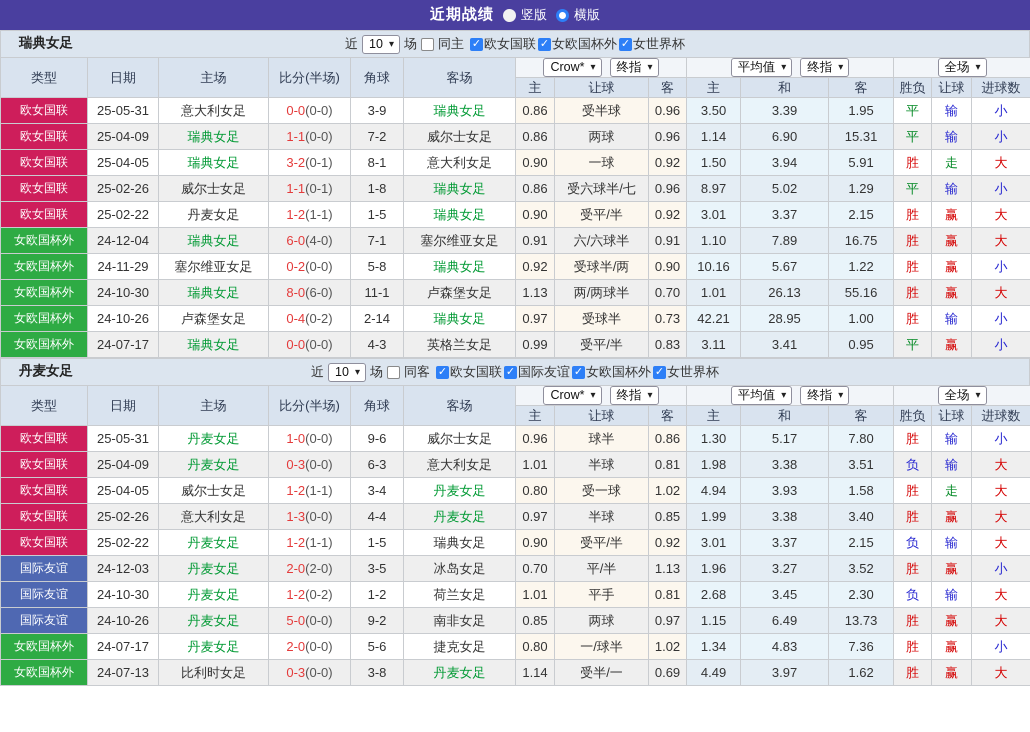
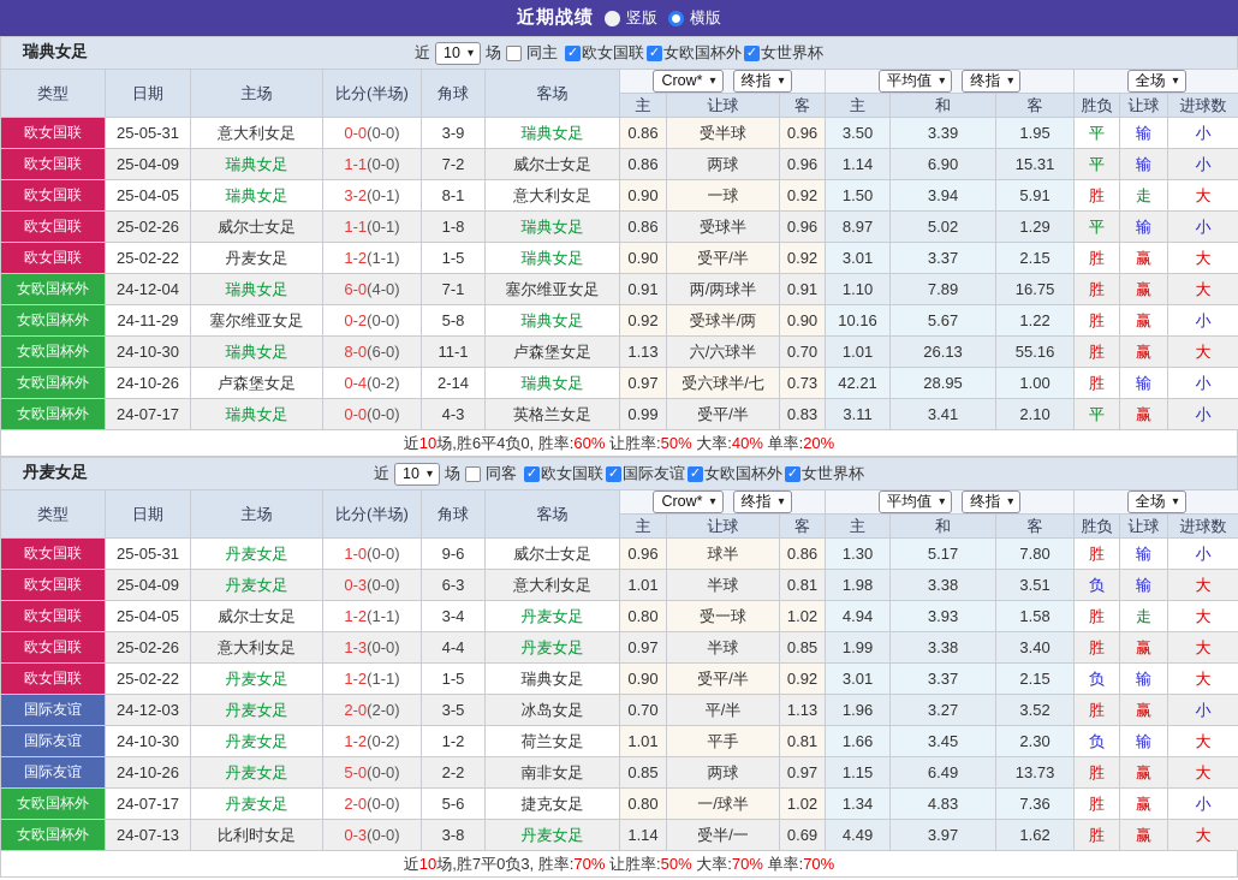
  近期战绩
  竖版
  横版
  瑞典女足
  近
  10
  ▾
  场
  同主
  ✓
  欧女国联
  ✓
  女欧国杯外
  ✓
  女世界杯
  类型	日期	主场	比分(半场)	角球	客场	Crow* ▾ 终指 ▾	平均值 ▾ 终指 ▾	全场 ▾
  主	让球	客	主	和	客	胜负	让球	进球数
  欧女国联	25-05-31	意大利女足	0-0(0-0)	3-9	瑞典女足	0.86	受半球	0.96	3.50	3.39	1.95	平	输	小
  欧女国联	25-04-09	瑞典女足	1-1(0-0)	7-2	威尔士女足	0.86	两球	0.96	1.14	6.90	15.31	平	输	小
  欧女国联	25-04-05	瑞典女足	3-2(0-1)	8-1	意大利女足	0.90	一球	0.92	1.50	3.94	5.91	胜	走	大
- 欧女国联	25-02-26	威尔士女足	1-1(0-1)	1-8	瑞典女足	0.86	受六球半/七	0.96	8.97	5.02	1.29	平	输	小
+ 欧女国联	25-02-26	威尔士女足	1-1(0-1)	1-8	瑞典女足	0.86	受球半	0.96	8.97	5.02	1.29	平	输	小
  欧女国联	25-02-22	丹麦女足	1-2(1-1)	1-5	瑞典女足	0.90	受平/半	0.92	3.01	3.37	2.15	胜	赢	大
- 女欧国杯外	24-12-04	瑞典女足	6-0(4-0)	7-1	塞尔维亚女足	0.91	六/六球半	0.91	1.10	7.89	16.75	胜	赢	大
+ 女欧国杯外	24-12-04	瑞典女足	6-0(4-0)	7-1	塞尔维亚女足	0.91	两/两球半	0.91	1.10	7.89	16.75	胜	赢	大
  女欧国杯外	24-11-29	塞尔维亚女足	0-2(0-0)	5-8	瑞典女足	0.92	受球半/两	0.90	10.16	5.67	1.22	胜	赢	小
- 女欧国杯外	24-10-30	瑞典女足	8-0(6-0)	11-1	卢森堡女足	1.13	两/两球半	0.70	1.01	26.13	55.16	胜	赢	大
+ 女欧国杯外	24-10-30	瑞典女足	8-0(6-0)	11-1	卢森堡女足	1.13	六/六球半	0.70	1.01	26.13	55.16	胜	赢	大
- 女欧国杯外	24-10-26	卢森堡女足	0-4(0-2)	2-14	瑞典女足	0.97	受球半	0.73	42.21	28.95	1.00	胜	输	小
+ 女欧国杯外	24-10-26	卢森堡女足	0-4(0-2)	2-14	瑞典女足	0.97	受六球半/七	0.73	42.21	28.95	1.00	胜	输	小
- 女欧国杯外	24-07-17	瑞典女足	0-0(0-0)	4-3	英格兰女足	0.99	受平/半	0.83	3.11	3.41	0.95	平	赢	小
+ 女欧国杯外	24-07-17	瑞典女足	0-0(0-0)	4-3	英格兰女足	0.99	受平/半	0.83	3.11	3.41	2.10	平	赢	小
+ 近10场,胜6平4负0, 胜率:60% 让胜率:50% 大率:40% 单率:20%
  丹麦女足
  近
  10
  ▾
  场
  同客
  ✓
  欧女国联
  ✓
  国际友谊
  ✓
  女欧国杯外
  ✓
  女世界杯
  类型	日期	主场	比分(半场)	角球	客场	Crow* ▾ 终指 ▾	平均值 ▾ 终指 ▾	全场 ▾
  主	让球	客	主	和	客	胜负	让球	进球数
  欧女国联	25-05-31	丹麦女足	1-0(0-0)	9-6	威尔士女足	0.96	球半	0.86	1.30	5.17	7.80	胜	输	小
  欧女国联	25-04-09	丹麦女足	0-3(0-0)	6-3	意大利女足	1.01	半球	0.81	1.98	3.38	3.51	负	输	大
  欧女国联	25-04-05	威尔士女足	1-2(1-1)	3-4	丹麦女足	0.80	受一球	1.02	4.94	3.93	1.58	胜	走	大
  欧女国联	25-02-26	意大利女足	1-3(0-0)	4-4	丹麦女足	0.97	半球	0.85	1.99	3.38	3.40	胜	赢	大
  欧女国联	25-02-22	丹麦女足	1-2(1-1)	1-5	瑞典女足	0.90	受平/半	0.92	3.01	3.37	2.15	负	输	大
  国际友谊	24-12-03	丹麦女足	2-0(2-0)	3-5	冰岛女足	0.70	平/半	1.13	1.96	3.27	3.52	胜	赢	小
- 国际友谊	24-10-30	丹麦女足	1-2(0-2)	1-2	荷兰女足	1.01	平手	0.81	2.68	3.45	2.30	负	输	大
+ 国际友谊	24-10-30	丹麦女足	1-2(0-2)	1-2	荷兰女足	1.01	平手	0.81	1.66	3.45	2.30	负	输	大
- 国际友谊	24-10-26	丹麦女足	5-0(0-0)	9-2	南非女足	0.85	两球	0.97	1.15	6.49	13.73	胜	赢	大
+ 国际友谊	24-10-26	丹麦女足	5-0(0-0)	2-2	南非女足	0.85	两球	0.97	1.15	6.49	13.73	胜	赢	大
  女欧国杯外	24-07-17	丹麦女足	2-0(0-0)	5-6	捷克女足	0.80	一/球半	1.02	1.34	4.83	7.36	胜	赢	小
  女欧国杯外	24-07-13	比利时女足	0-3(0-0)	3-8	丹麦女足	1.14	受半/一	0.69	4.49	3.97	1.62	胜	赢	大
+ 近10场,胜7平0负3, 胜率:70% 让胜率:50% 大率:70% 单率:70%
